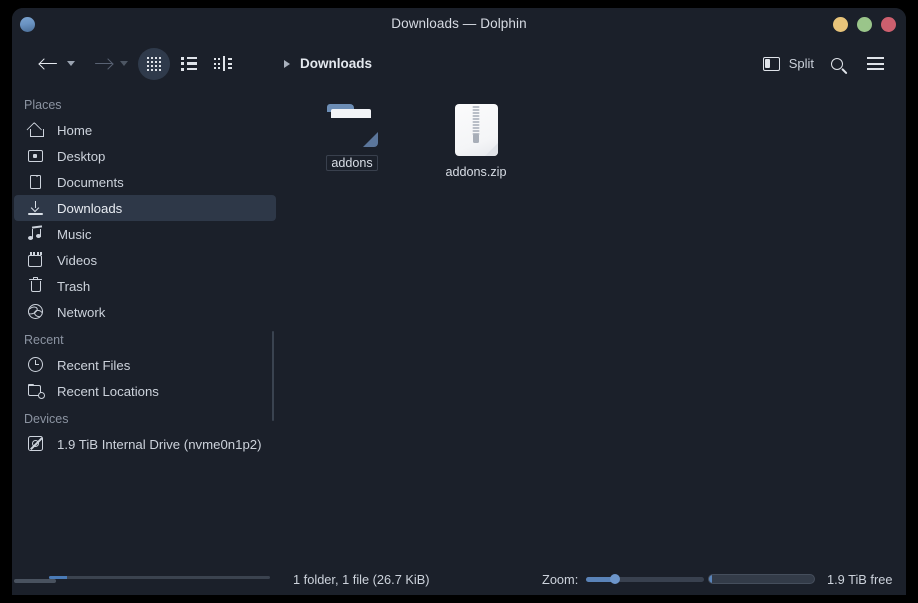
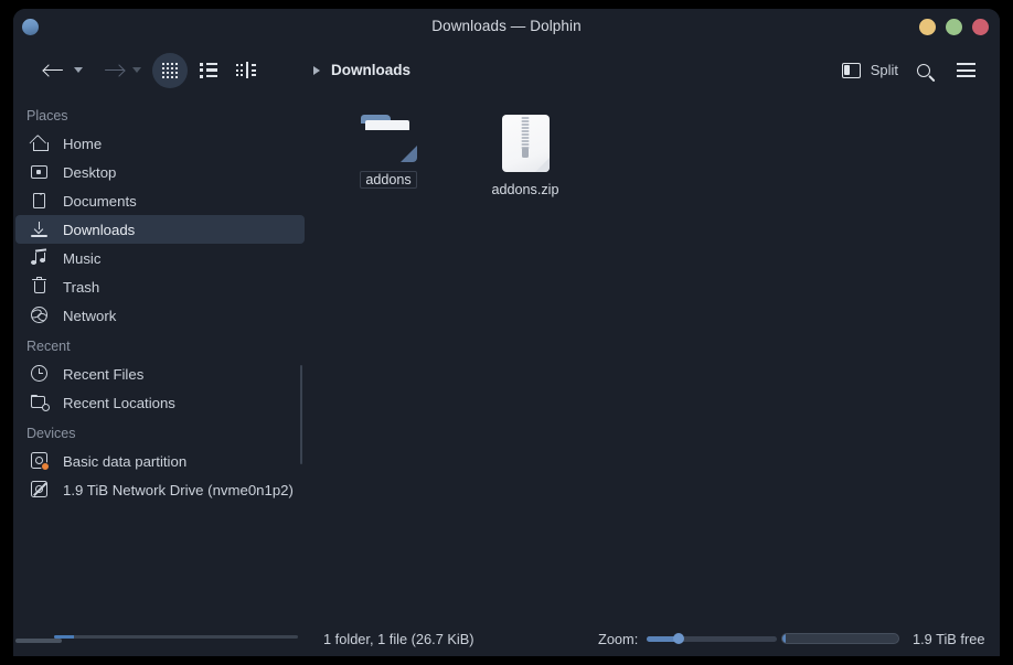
  Downloads — Dolphin
  Downloads
  Split
  Places
  Home
  Desktop
  Documents
  Downloads
  Music
- Videos
  Trash
  Network
  Recent
  Recent Files
  Recent Locations
  Devices
+ Basic data partition
- 1.9 TiB Internal Drive (nvme0n1p2)
+ 1.9 TiB Network Drive (nvme0n1p2)
  addons
  addons.zip
  1 folder, 1 file (26.7 KiB)
  Zoom:
  1.9 TiB free
